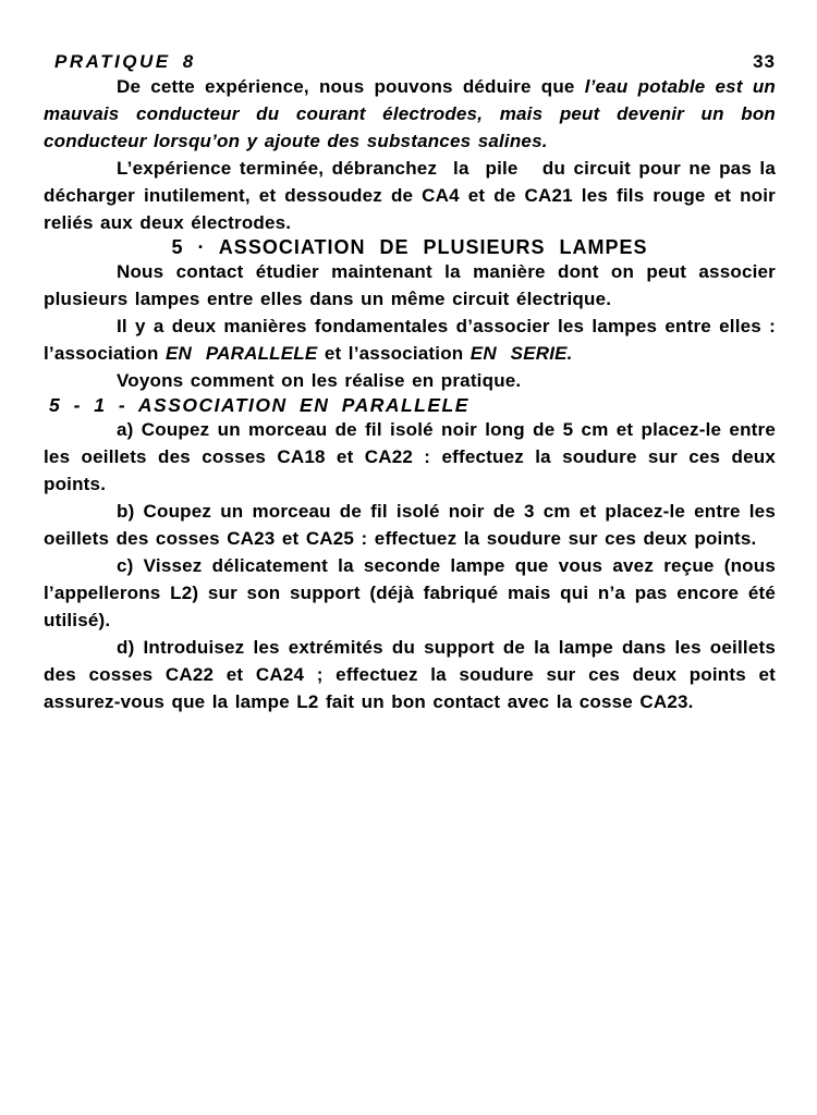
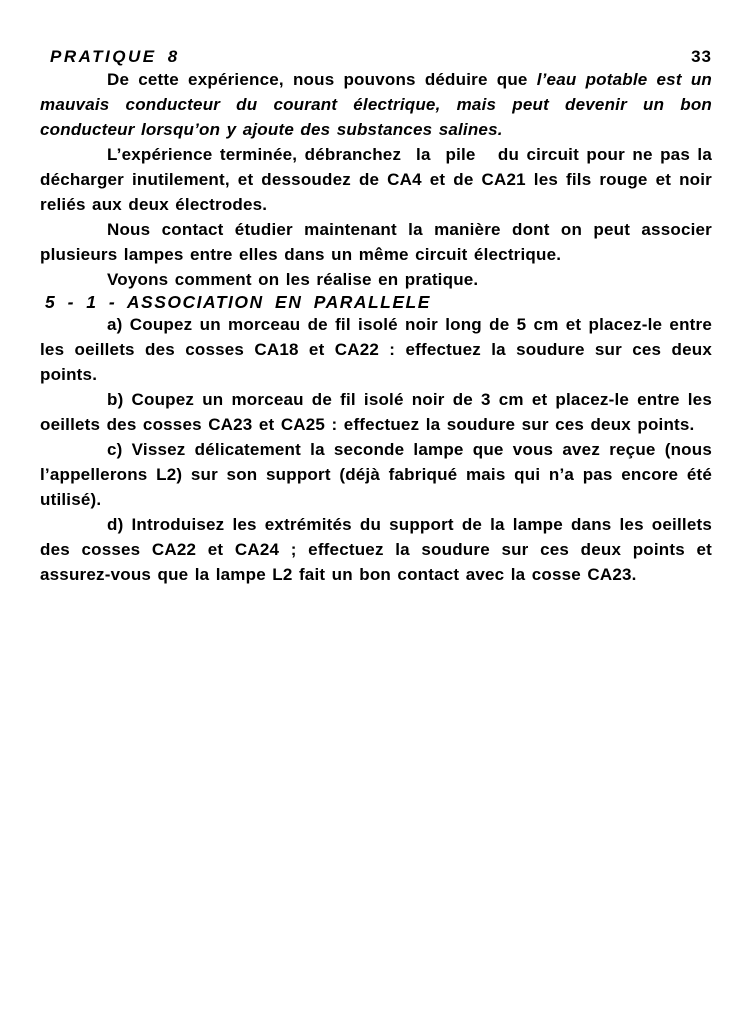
  PRATIQUE 8
  33
- De cette expérience, nous pouvons déduire que l’eau potable est un mauvais conducteur du courant électrodes, mais peut devenir un bon conducteur lorsqu’on y ajoute des substances salines.
+ De cette expérience, nous pouvons déduire que l’eau potable est un mauvais conducteur du courant électrique, mais peut devenir un bon conducteur lorsqu’on y ajoute des substances salines.
  L’expérience terminée, débranchez la pile du circuit pour ne pas la décharger inutilement, et dessoudez de CA4 et de CA21 les fils rouge et noir reliés aux deux électrodes.
- 5 · ASSOCIATION DE PLUSIEURS LAMPES
  Nous contact étudier maintenant la manière dont on peut associer plusieurs lampes entre elles dans un même circuit électrique.
- Il y a deux manières fondamentales d’associer les lampes entre elles : l’association EN PARALLELE et l’association EN SERIE.
  Voyons comment on les réalise en pratique.
  5 - 1 - ASSOCIATION EN PARALLELE
  a) Coupez un morceau de fil isolé noir long de 5 cm et placez-le entre les oeillets des cosses CA18 et CA22 : effectuez la soudure sur ces deux points.
  b) Coupez un morceau de fil isolé noir de 3 cm et placez-le entre les oeillets des cosses CA23 et CA25 : effectuez la soudure sur ces deux points.
  c) Vissez délicatement la seconde lampe que vous avez reçue (nous l’appellerons L2) sur son support (déjà fabriqué mais qui n’a pas encore été utilisé).
  d) Introduisez les extrémités du support de la lampe dans les oeillets des cosses CA22 et CA24 ; effectuez la soudure sur ces deux points et assurez-vous que la lampe L2 fait un bon contact avec la cosse CA23.
